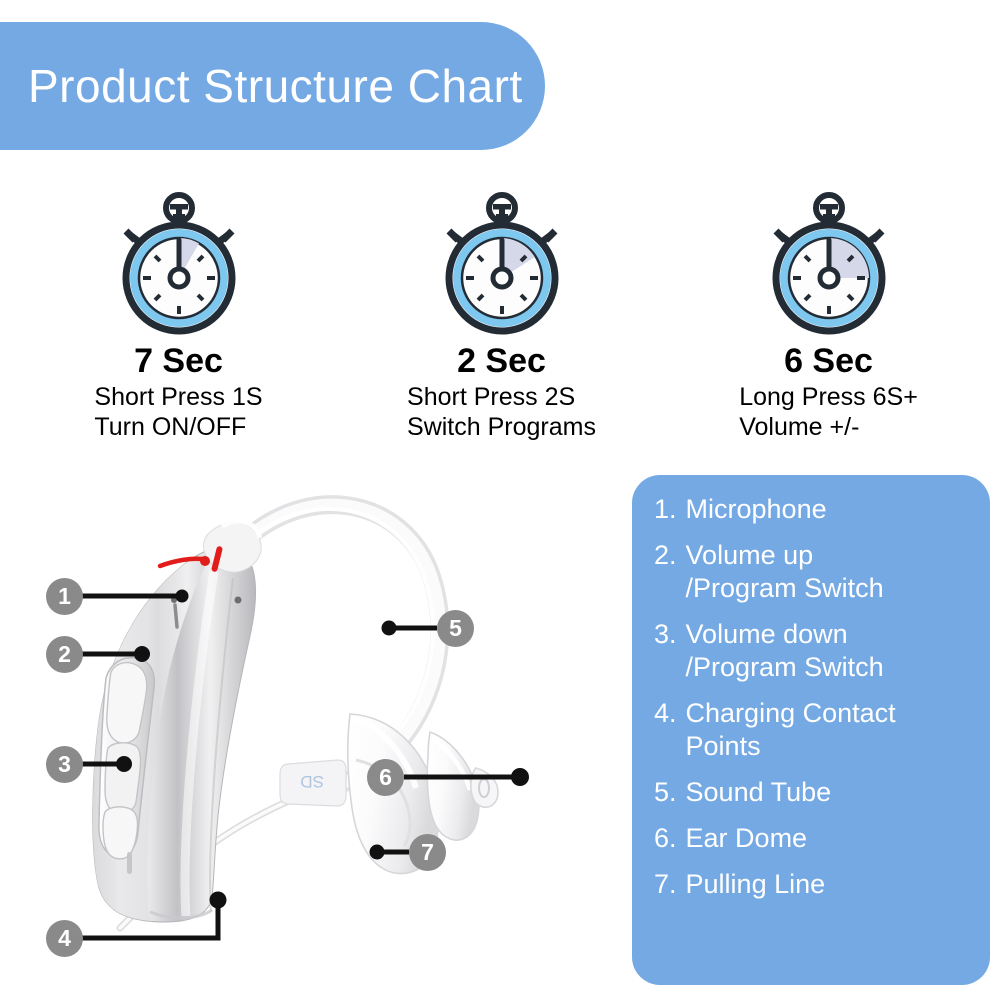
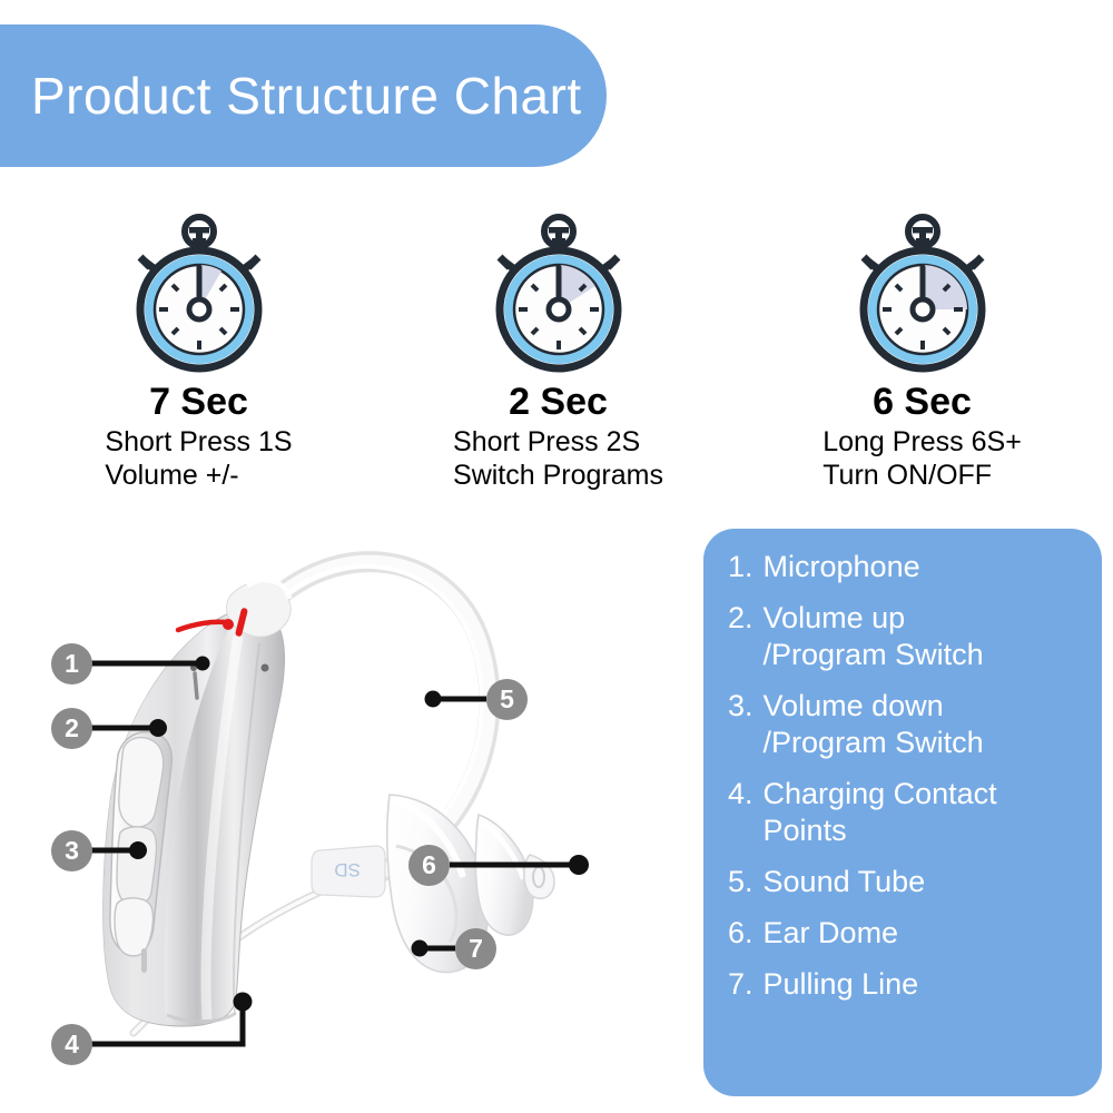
  Product Structure Chart
  7 Sec
  Short Press 1S
- Turn ON/OFF
+ Volume +/-
  2 Sec
  Short Press 2S
  Switch Programs
  6 Sec
  Long Press 6S+
- Volume +/-
+ Turn ON/OFF
  1
  2
  3
  4
  5
  6
  7
  1.
  Microphone
  2.
  Volume up
  /Program Switch
  3.
  Volume down
  /Program Switch
  4.
  Charging Contact
  Points
  5.
  Sound Tube
  6.
  Ear Dome
  7.
  Pulling Line
